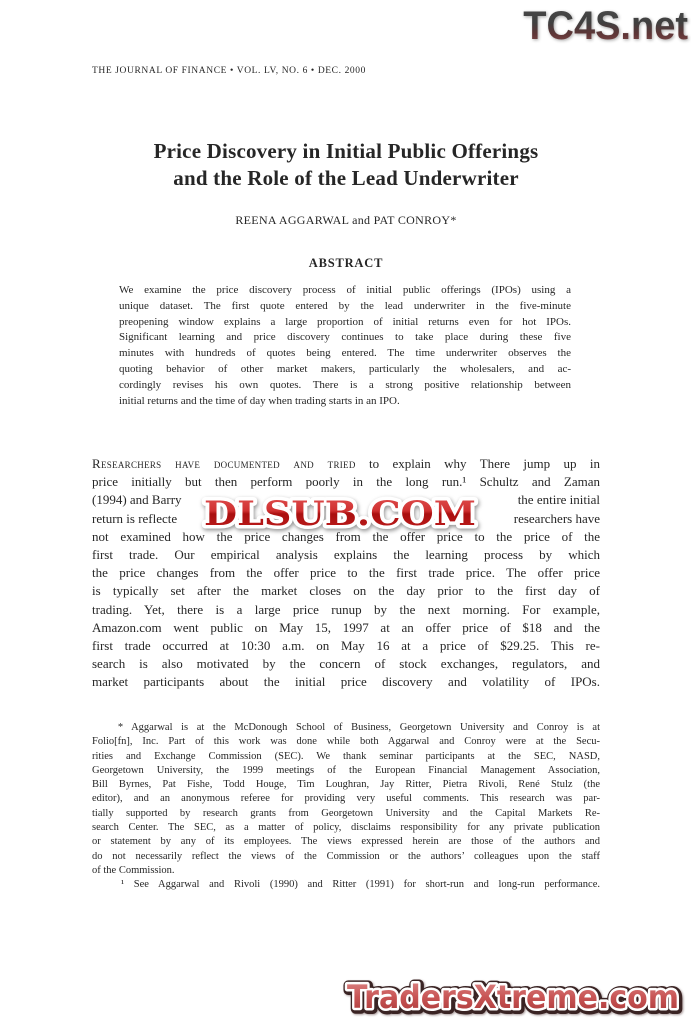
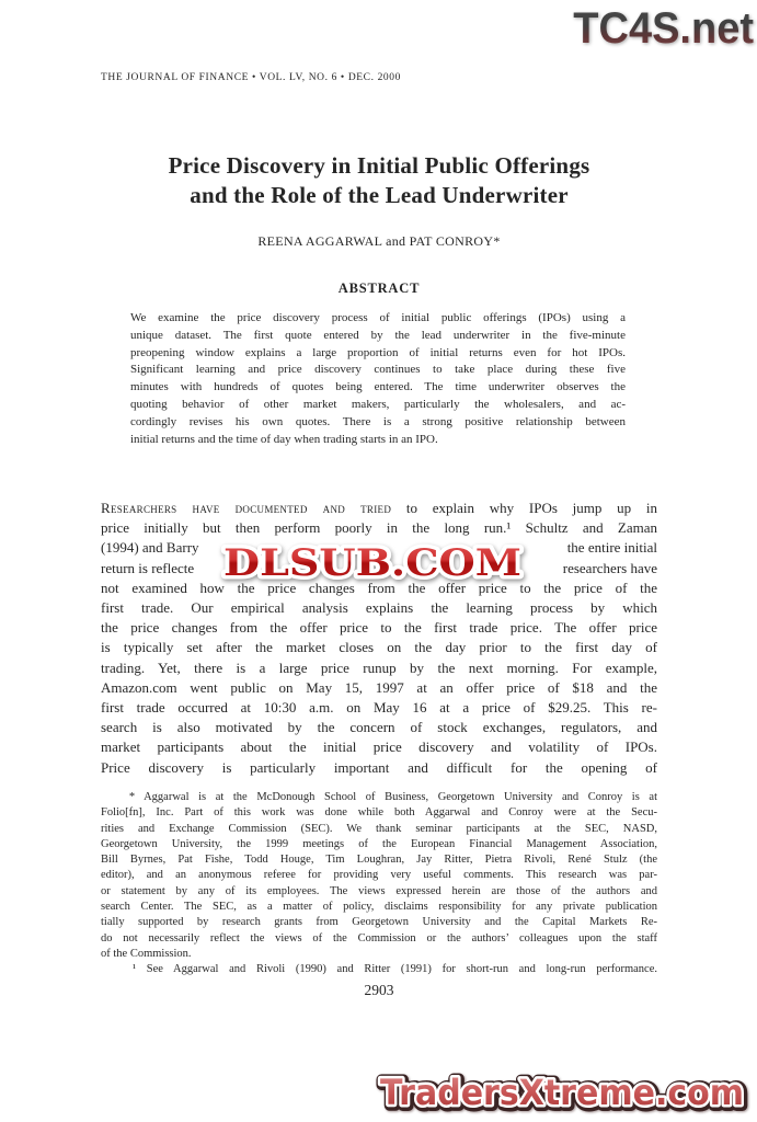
  THE JOURNAL OF FINANCE • VOL. LV, NO. 6 • DEC. 2000
  Price Discovery in Initial Public Offerings
  and the Role of the Lead Underwriter
  REENA AGGARWAL and PAT CONROY*
  ABSTRACT
  We examine the price discovery process of initial public offerings (IPOs) using a
  unique dataset. The first quote entered by the lead underwriter in the five-minute
  preopening window explains a large proportion of initial returns even for hot IPOs.
  Significant learning and price discovery continues to take place during these five
  minutes with hundreds of quotes being entered. The time underwriter observes the
  quoting behavior of other market makers, particularly the wholesalers, and ac-
  cordingly revises his own quotes. There is a strong positive relationship between
  initial returns and the time of day when trading starts in an IPO.
- Researchers have documented and tried to explain why There jump up in
+ Researchers have documented and tried to explain why IPOs jump up in
  price initially but then perform poorly in the long run.¹ Schultz and Zaman
  (1994) and Barry
  the entire initial
  return is reflecte
  researchers have
  not examined how the price changes from the offer price to the price of the
  first trade. Our empirical analysis explains the learning process by which
  the price changes from the offer price to the first trade price. The offer price
  is typically set after the market closes on the day prior to the first day of
  trading. Yet, there is a large price runup by the next morning. For example,
  Amazon.com went public on May 15, 1997 at an offer price of $18 and the
  first trade occurred at 10:30 a.m. on May 16 at a price of $29.25. This re-
  search is also motivated by the concern of stock exchanges, regulators, and
  market participants about the initial price discovery and volatility of IPOs.
+ Price discovery is particularly important and difficult for the opening of
  * Aggarwal is at the McDonough School of Business, Georgetown University and Conroy is at
  Folio[fn], Inc. Part of this work was done while both Aggarwal and Conroy were at the Secu-
  rities and Exchange Commission (SEC). We thank seminar participants at the SEC, NASD,
  Georgetown University, the 1999 meetings of the European Financial Management Association,
  Bill Byrnes, Pat Fishe, Todd Houge, Tim Loughran, Jay Ritter, Pietra Rivoli, René Stulz (the
  editor), and an anonymous referee for providing very useful comments. This research was par-
- tially supported by research grants from Georgetown University and the Capital Markets Re-
+ or statement by any of its employees. The views expressed herein are those of the authors and
  search Center. The SEC, as a matter of policy, disclaims responsibility for any private publication
- or statement by any of its employees. The views expressed herein are those of the authors and
+ tially supported by research grants from Georgetown University and the Capital Markets Re-
  do not necessarily reflect the views of the Commission or the authors’ colleagues upon the staff
  of the Commission.
  ¹ See Aggarwal and Rivoli (1990) and Ritter (1991) for short-run and long-run performance.
+ 2903
  TC4S.net
  DLSUB.COM
  TradersXtreme.com
